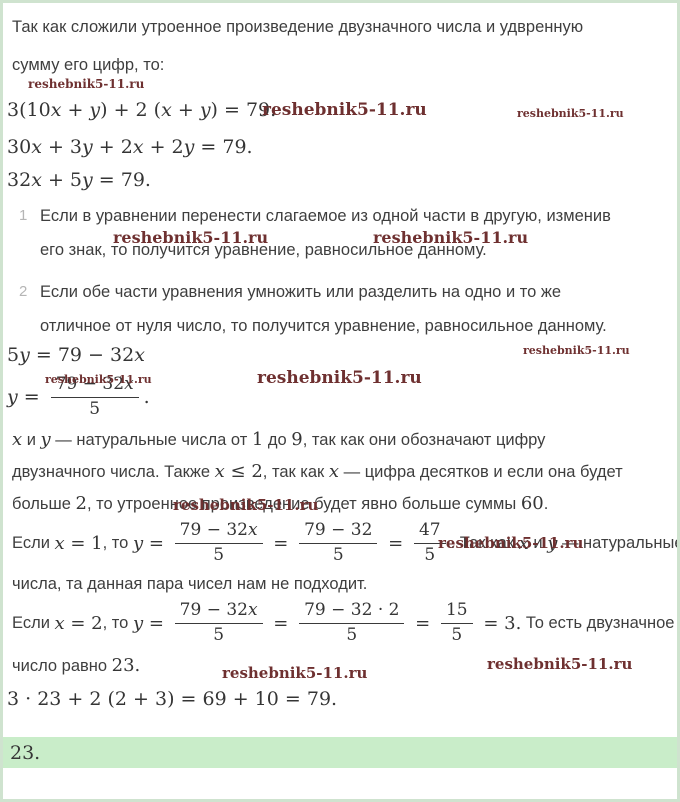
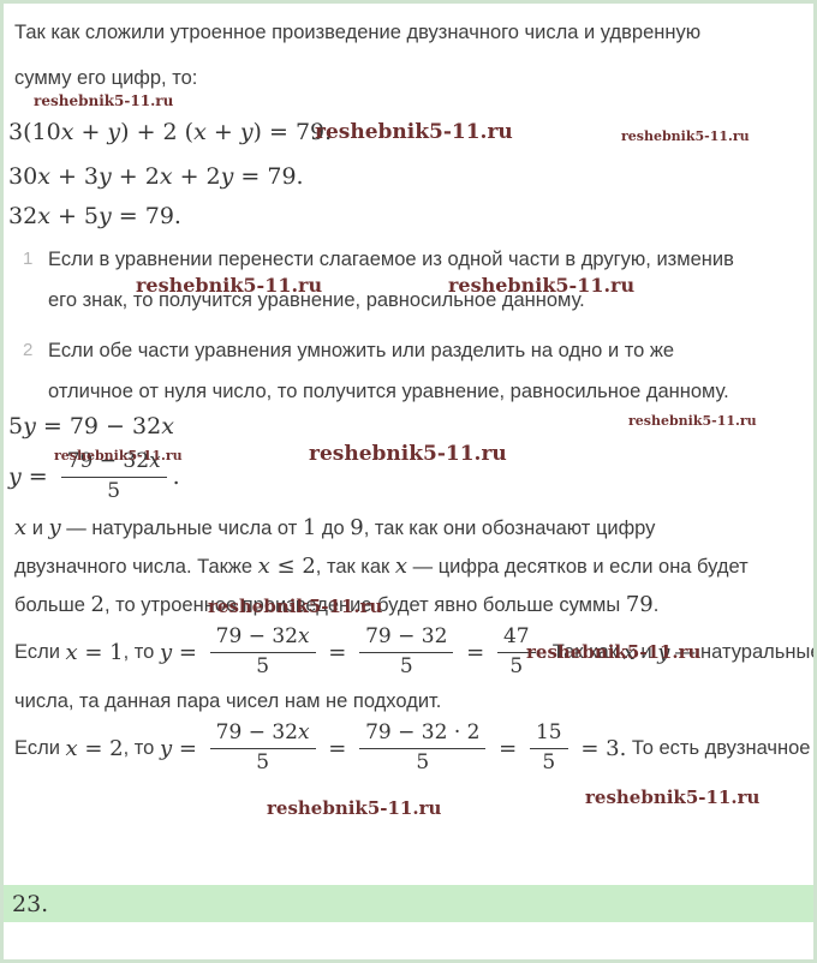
  Так как сложили утроенное произведение двузначного числа и удвренную
  сумму его цифр, то:
  3(10x + y) + 2 (x + y) = 79.
  30x + 3y + 2x + 2y = 79.
  32x + 5y = 79.
  1
  Если в уравнении перенести слагаемое из одной части в другую, изменив
  его знак, то получится уравнение, равносильное данному.
  2
  Если обе части уравнения умножить или разделить на одно и то же
  отличное от нуля число, то получится уравнение, равносильное данному.
  5y = 79 − 32x
  y =
  79 − 32x
  5
  .
  x и y — натуральные числа от 1 до 9, так как они обозначают цифру
  двузначного числа. Также x ≤ 2, так как x — цифра десятков и если она будет
- больше 2, то утроенное произведение будет явно больше суммы 60.
+ больше 2, то утроенное произведение будет явно больше суммы 79.
  Если
  x = 1
  , то
  y =
  79 − 32x
  5
  =
  79 − 32
  5
  =
  47
  5
  . Так как
  x
  и
  y
  — натуральны
  числа, та данная пара чисел нам не подходит.
  Если
  x = 2
  , то
  y =
  79 − 32x
  5
  =
  79 − 32 · 2
  5
  =
  15
  5
  = 3.
  То есть двузначное
- число равно 23.
- 3 · 23 + 2 (2 + 3) = 69 + 10 = 79.
  23.
  reshebnik5-11.ru
  reshebnik5-11.ru
  reshebnik5-11.ru
  reshebnik5-11.ru
  reshebnik5-11.ru
  reshebnik5-11.ru
  reshebnik5-11.ru
  reshebnik5-11.ru
  reshebnik5-11.ru
  reshebnik5-11.ru
  reshebnik5-11.ru
  reshebnik5-11.ru
